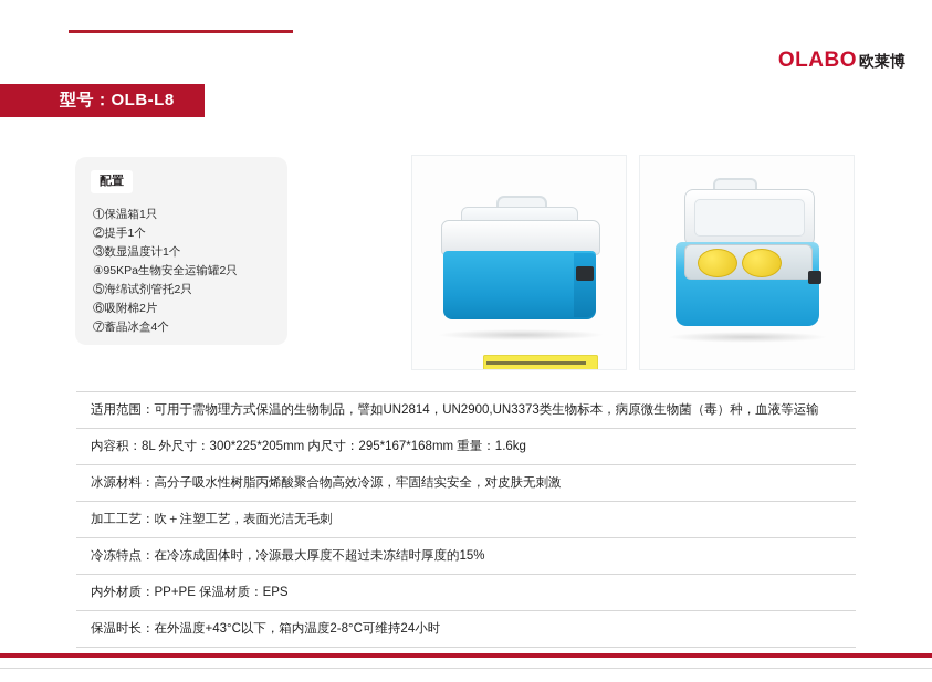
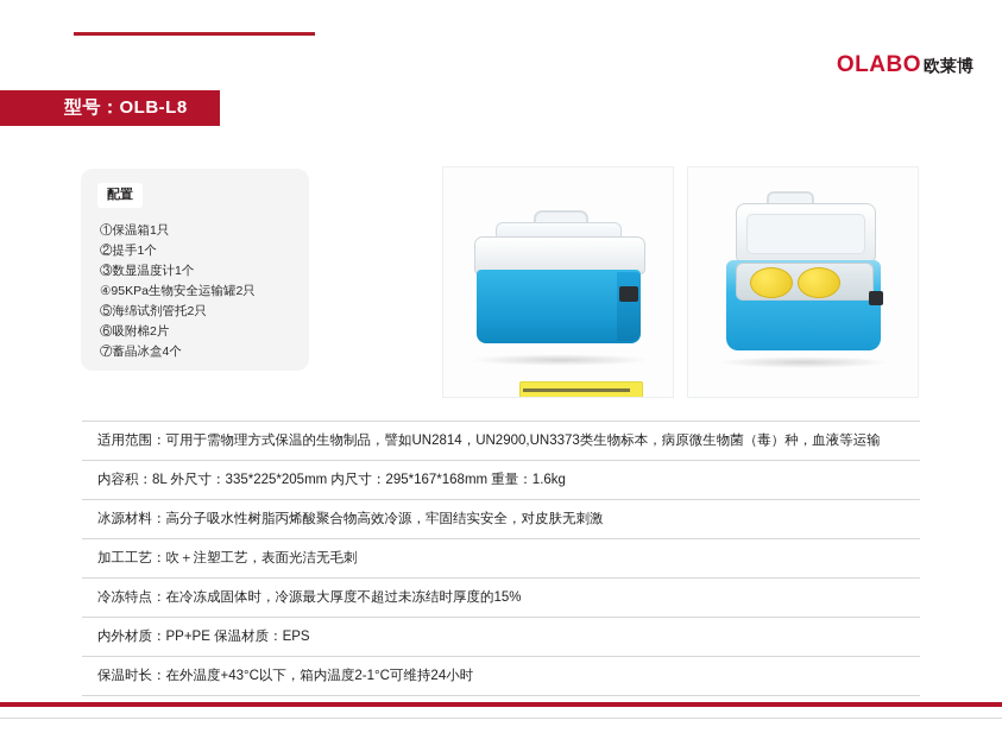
  OLABO
  欧莱博
  型号：OLB-L8
  配置
  ①保温箱1只
  ②提手1个
  ③数显温度计1个
  ④95KPa生物安全运输罐2只
  ⑤海绵试剂管托2只
  ⑥吸附棉2片
  ⑦蓄晶冰盒4个
  适用范围：可用于需物理方式保温的生物制品，譬如UN2814，UN2900,UN3373类生物标本，病原微生物菌（毒）种，血液等运输
- 内容积：8L 外尺寸：300*225*205mm 内尺寸：295*167*168mm 重量：1.6kg
+ 内容积：8L 外尺寸：335*225*205mm 内尺寸：295*167*168mm 重量：1.6kg
  冰源材料：高分子吸水性树脂丙烯酸聚合物高效冷源，牢固结实安全，对皮肤无刺激
  加工工艺：吹＋注塑工艺，表面光洁无毛刺
  冷冻特点：在冷冻成固体时，冷源最大厚度不超过未冻结时厚度的15%
  内外材质：PP+PE 保温材质：EPS
- 保温时长：在外温度+43°C以下，箱内温度2-8°C可维持24小时
+ 保温时长：在外温度+43°C以下，箱内温度2-1°C可维持24小时
